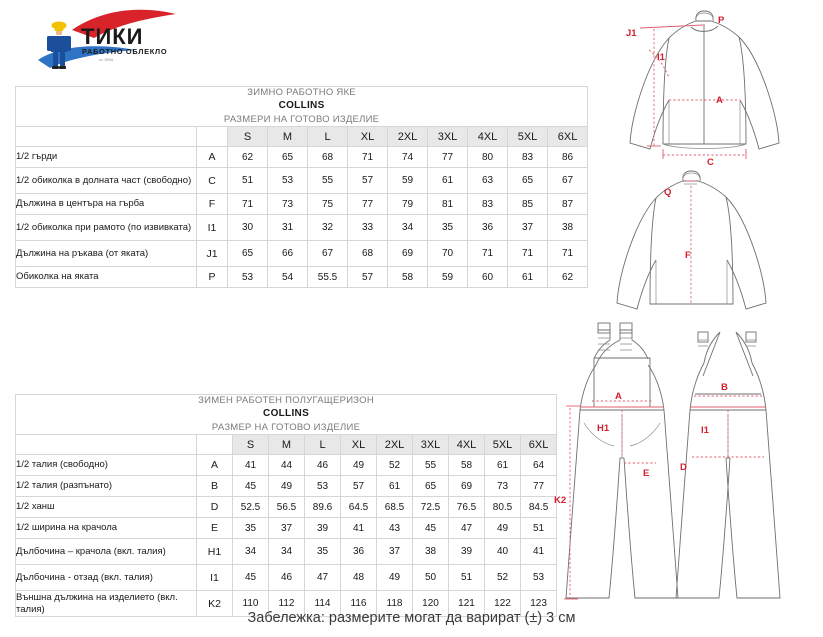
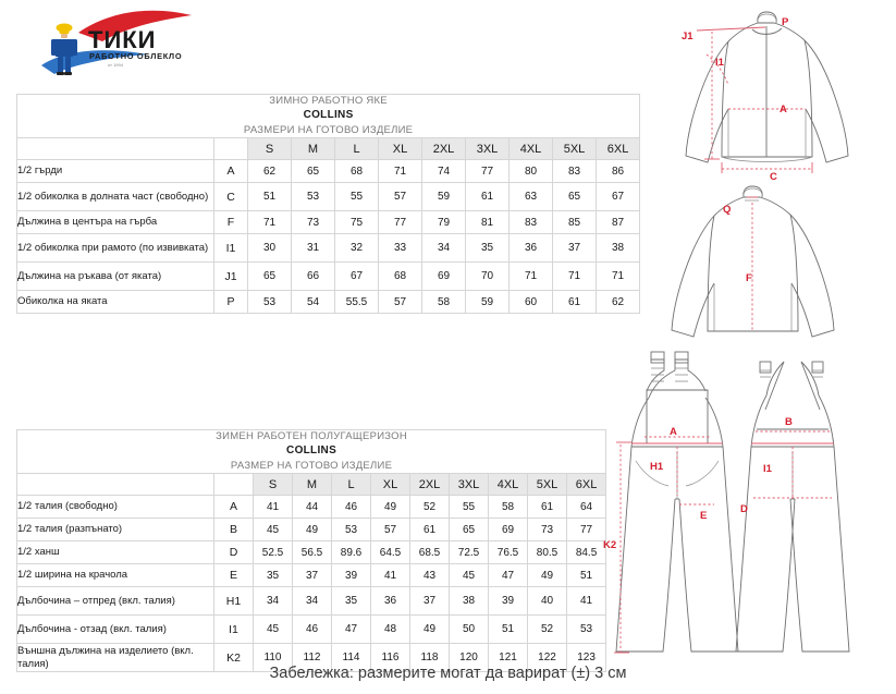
  ТИКИ
  РАБОТНО ОБЛЕКЛО
  ЗИМНО РАБОТНО ЯКЕ COLLINS РАЗМЕРИ НА ГОТОВО ИЗДЕЛИЕ
  		S	M	L	XL	2XL	3XL	4XL	5XL	6XL
  1/2 гърди	A	62	65	68	71	74	77	80	83	86
  1/2 обиколка в долната част (свободно)	C	51	53	55	57	59	61	63	65	67
  Дължина в центъра на гърба	F	71	73	75	77	79	81	83	85	87
  1/2 обиколка при рамото (по извивката)	I1	30	31	32	33	34	35	36	37	38
  Дължина на ръкава (от яката)	J1	65	66	67	68	69	70	71	71	71
  Обиколка на яката	P	53	54	55.5	57	58	59	60	61	62
  ЗИМЕН РАБОТЕН ПОЛУГАЩЕРИЗОН COLLINS РАЗМЕР НА ГОТОВО ИЗДЕЛИЕ
  		S	M	L	XL	2XL	3XL	4XL	5XL	6XL
  1/2 талия (свободно)	A	41	44	46	49	52	55	58	61	64
  1/2 талия (разпънато)	B	45	49	53	57	61	65	69	73	77
  1/2 ханш	D	52.5	56.5	89.6	64.5	68.5	72.5	76.5	80.5	84.5
  1/2 ширина на крачола	E	35	37	39	41	43	45	47	49	51
- Дълбочина – крачола (вкл. талия)	H1	34	34	35	36	37	38	39	40	41
+ Дълбочина – отпред (вкл. талия)	H1	34	34	35	36	37	38	39	40	41
  Дълбочина - отзад (вкл. талия)	I1	45	46	47	48	49	50	51	52	53
  Външна дължина на изделието (вкл. талия)	K2	110	112	114	116	118	120	121	122	123
  J1
  P
  I1
  A
  C
  Q
  F
  A
  H1
  E
  K2
  B
  I1
  D
  Забележка: размерите могат да варират (±) 3 см
